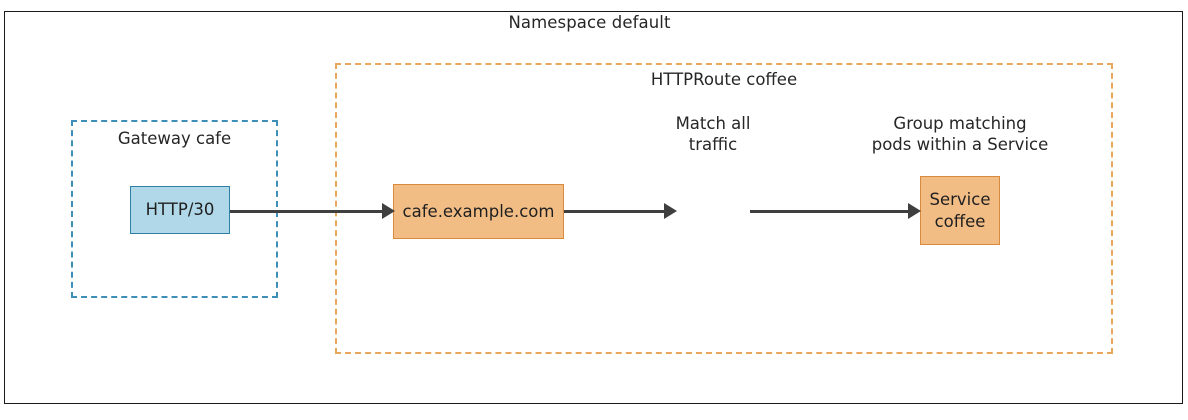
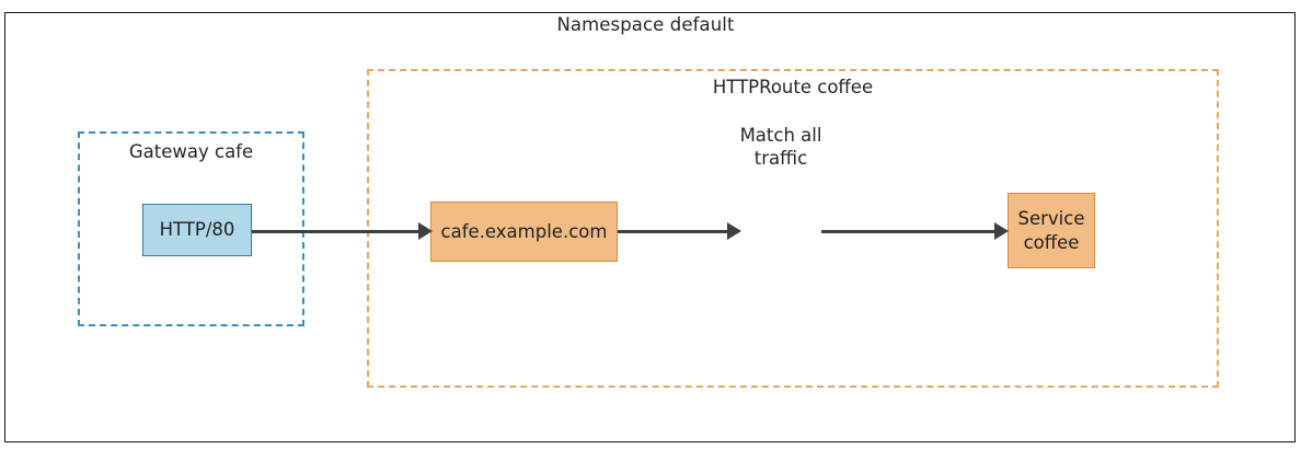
  Namespace default
  HTTPRoute coffee
  Gateway cafe
- HTTP/30
+ HTTP/80
  cafe.example.com
  Service
  coffee
  Match all
  traffic
- Group matching
- pods within a Service
